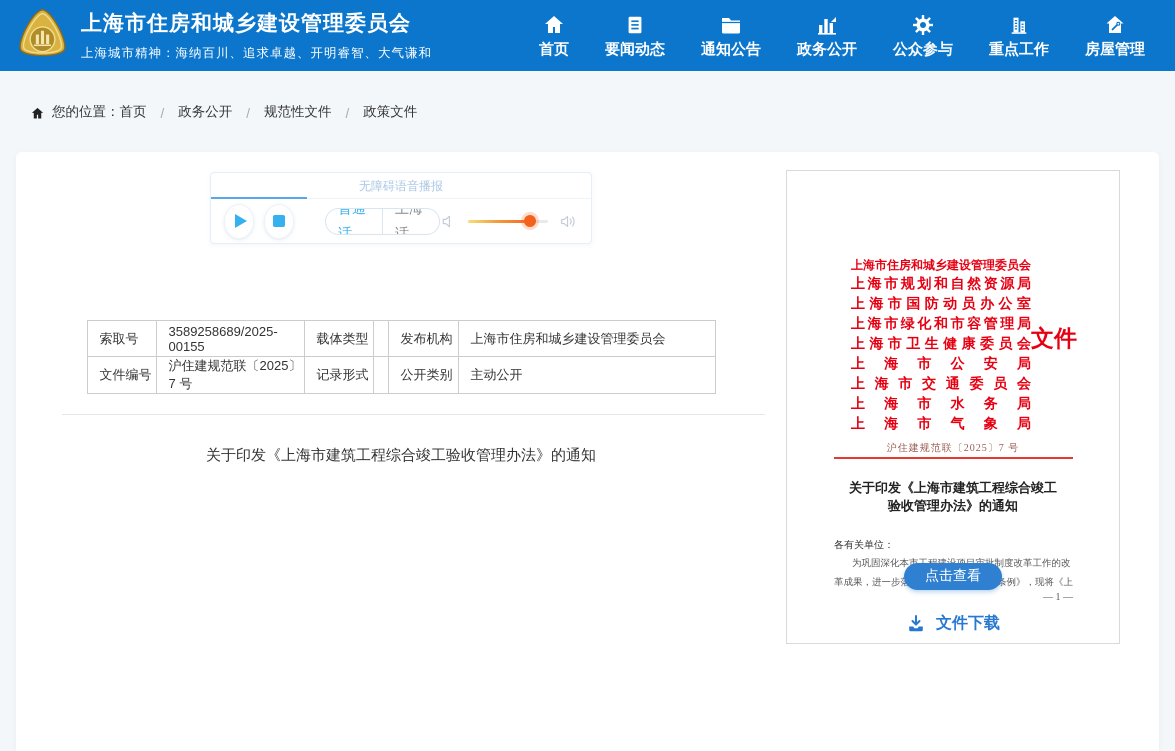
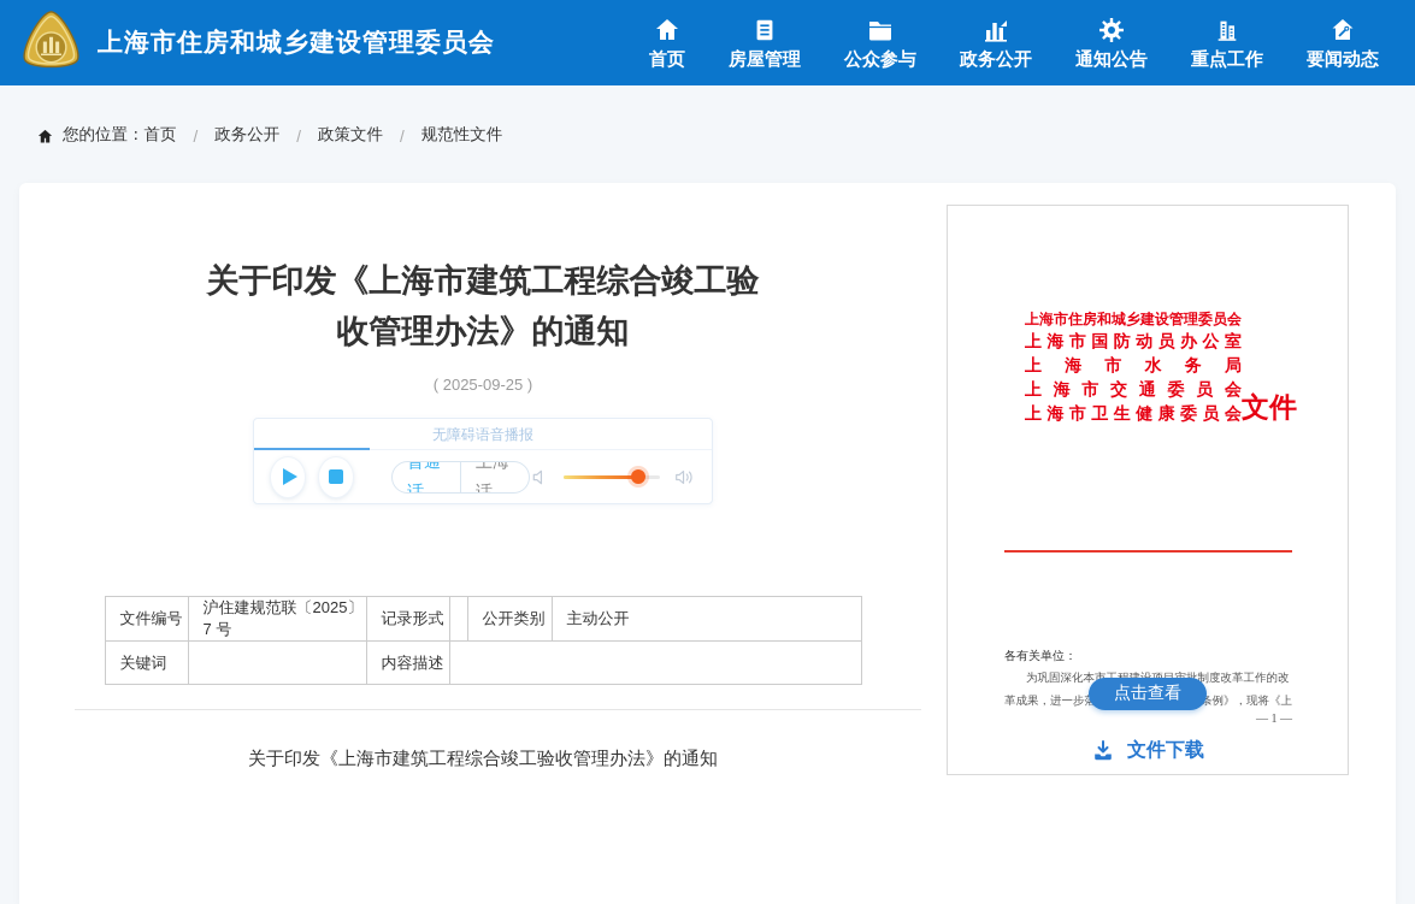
  上海市住房和城乡建设管理委员会
- 上海城市精神：海纳百川、追求卓越、开明睿智、大气谦和
  首页
- 要闻动态
+ 房屋管理
- 通知公告
+ 公众参与
  政务公开
- 公众参与
+ 通知公告
  重点工作
- 房屋管理
+ 要闻动态
  您的位置：
  首页
  /
  政务公开
  /
- 规范性文件
+ 政策文件
  /
- 政策文件
+ 规范性文件
+ 关于印发《上海市建筑工程综合竣工验
+ 收管理办法》的通知
+ ( 2025-09-25 )
  无障碍语音播报
  普通话
  上海话
- 索取号	3589258689/2025-00155	载体类型		发布机构	上海市住房和城乡建设管理委员会
  文件编号	沪住建规范联〔2025〕7 号	记录形式		公开类别	主动公开
+ 关键词		内容描述
  关于印发《上海市建筑工程综合竣工验收管理办法》的通知
  上海市住房和城乡建设管理委员会
- 上海市规划和自然资源局
  上海市国防动员办公室
- 上海市绿化和市容管理局
- 上海市卫生健康委员会
+ 上海市水务局
- 上海市公安局
  上海市交通委员会
- 上海市水务局
+ 上海市卫生健康委员会
- 上海市气象局
  文件
- 沪住建规范联〔2025〕7 号
- 关于印发《上海市建筑工程综合竣工
- 验收管理办法》的通知
  各有关单位：
  革成果，进一步
  条例》，现将《上
  — 1 —
  点击查看
  文件下载
